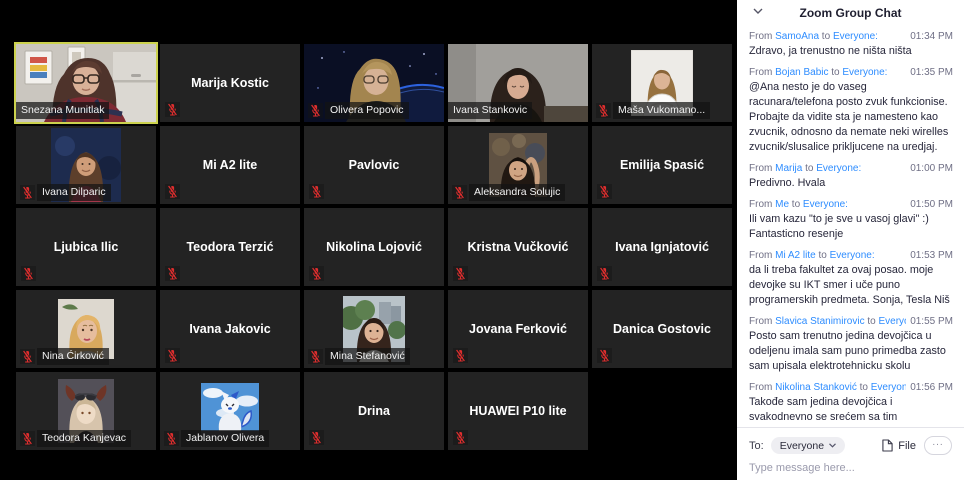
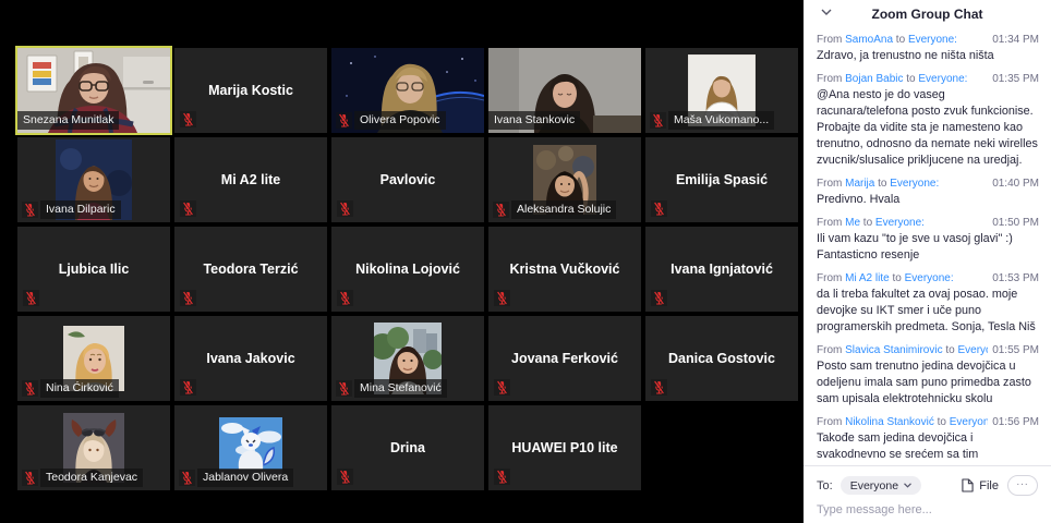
  Snezana Munitlak
  Marija Kostic
  Olivera Popovic
  Ivana Stankovic
  Maša Vukomano...
  Ivana Dilparic
  Mi A2 lite
  Pavlovic
  Aleksandra Solujic
  Emilija Spasić
  Ljubica Ilic
  Teodora Terzić
  Nikolina Lojović
  Kristna Vučković
  Ivana Ignjatović
  Nina Ćirković
  Ivana Jakovic
  Mina Stefanović
  Jovana Ferković
  Danica Gostovic
  Teodora Kanjevac
  Jablanov Olivera
  Drina
  HUAWEI P10 lite
  Zoom Group Chat
  From SamoAna to Everyone:
  01:34 PM
  Zdravo, ja trenustno ne ništa ništa
  From Bojan Babic to Everyone:
  01:35 PM
- @Ana nesto je do vaseg racunara/telefona posto zvuk funkcionise. Probajte da vidite sta je namesteno kao zvucnik, odnosno da nemate neki wirelles zvucnik/slusalice prikljucene na uredjaj.
+ @Ana nesto je do vaseg racunara/telefona posto zvuk funkcionise. Probajte da vidite sta je namesteno kao trenutno, odnosno da nemate neki wirelles zvucnik/slusalice prikljucene na uredjaj.
  From Marija to Everyone:
- 01:00 PM
+ 01:40 PM
  Predivno. Hvala
  From Me to Everyone:
  01:50 PM
  Ili vam kazu "to je sve u vasoj glavi" :)
  Fantasticno resenje
  From Mi A2 lite to Everyone:
  01:53 PM
  da li treba fakultet za ovaj posao. moje devojke su IKT smer i uče puno programerskih predmeta. Sonja, Tesla Niš
  From Slavica Stanimirovic to Every
  01:55 PM
  Posto sam trenutno jedina devojčica u odeljenu imala sam puno primedba zasto sam upisala elektrotehnicku skolu
  From Nikolina Stanković to Everyon
  01:56 PM
  To:
  Everyone
  File
  ...
  Type message here...
